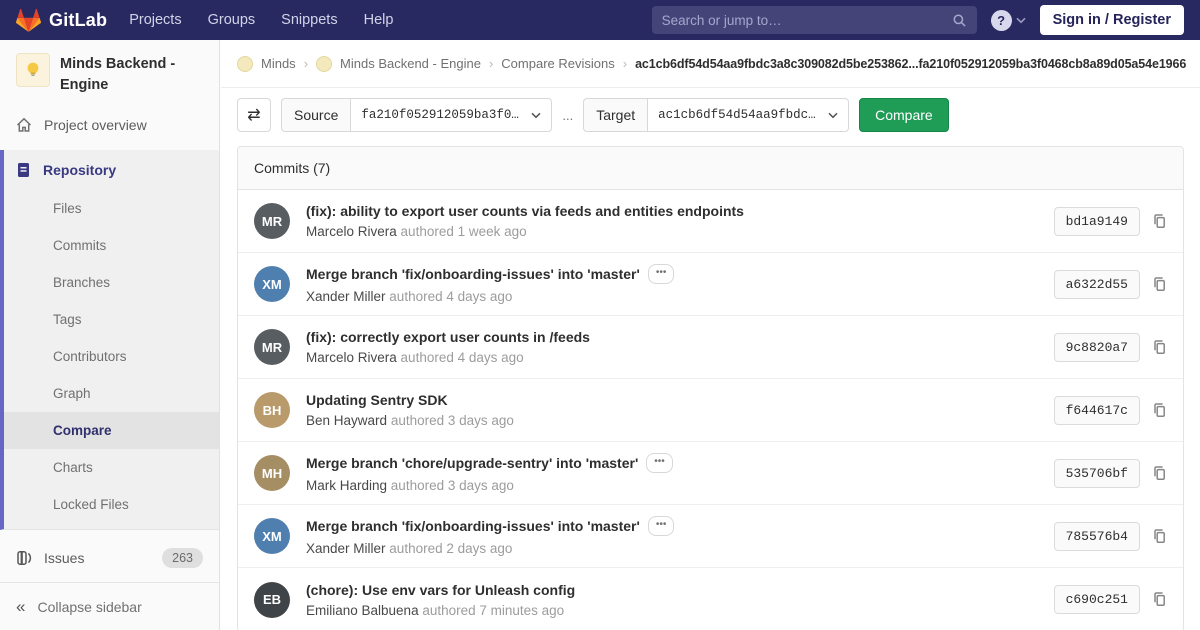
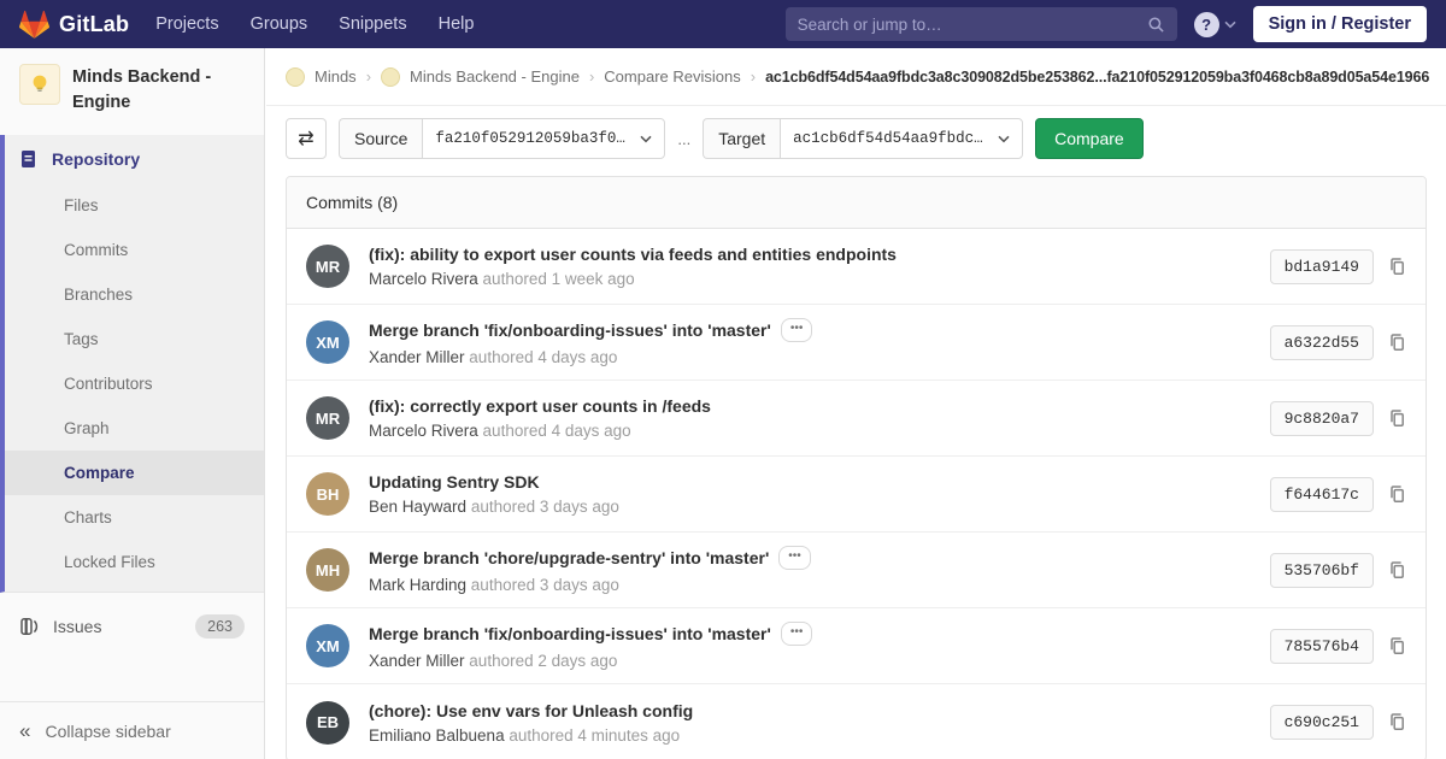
  GitLab
  Projects
  Groups
  Snippets
  Help
  Search or jump to…
  ?
  Sign in / Register
  Minds Backend - Engine
- Project overview
  Repository
  Files
  Commits
  Branches
  Tags
  Contributors
  Graph
  Compare
  Charts
  Locked Files
  Issues
  263
  «
  Collapse sidebar
  Minds
  ›
  Minds Backend - Engine
  ›
  Compare Revisions
  ›
  ac1cb6df54d54aa9fbdc3a8c309082d5be253862...fa210f052912059ba3f0468cb8a89d05a54e1966
  ⇄
  Source
  fa210f052912059ba3f0…
  ...
  Target
  ac1cb6df54d54aa9fbdc…
  Compare
- Commits (7)
+ Commits (8)
  MR
  (fix): ability to export user counts via feeds and entities endpoints
  Marcelo Rivera authored 1 week ago
  bd1a9149
  XM
  Merge branch 'fix/onboarding-issues' into 'master'
  •••
  Xander Miller authored 4 days ago
  a6322d55
  MR
  (fix): correctly export user counts in /feeds
  Marcelo Rivera authored 4 days ago
  9c8820a7
  BH
  Updating Sentry SDK
  Ben Hayward authored 3 days ago
  f644617c
  MH
  Merge branch 'chore/upgrade-sentry' into 'master'
  •••
  Mark Harding authored 3 days ago
  535706bf
  XM
  Merge branch 'fix/onboarding-issues' into 'master'
  •••
  Xander Miller authored 2 days ago
  785576b4
  EB
  (chore): Use env vars for Unleash config
- Emiliano Balbuena authored 7 minutes ago
+ Emiliano Balbuena authored 4 minutes ago
  c690c251
